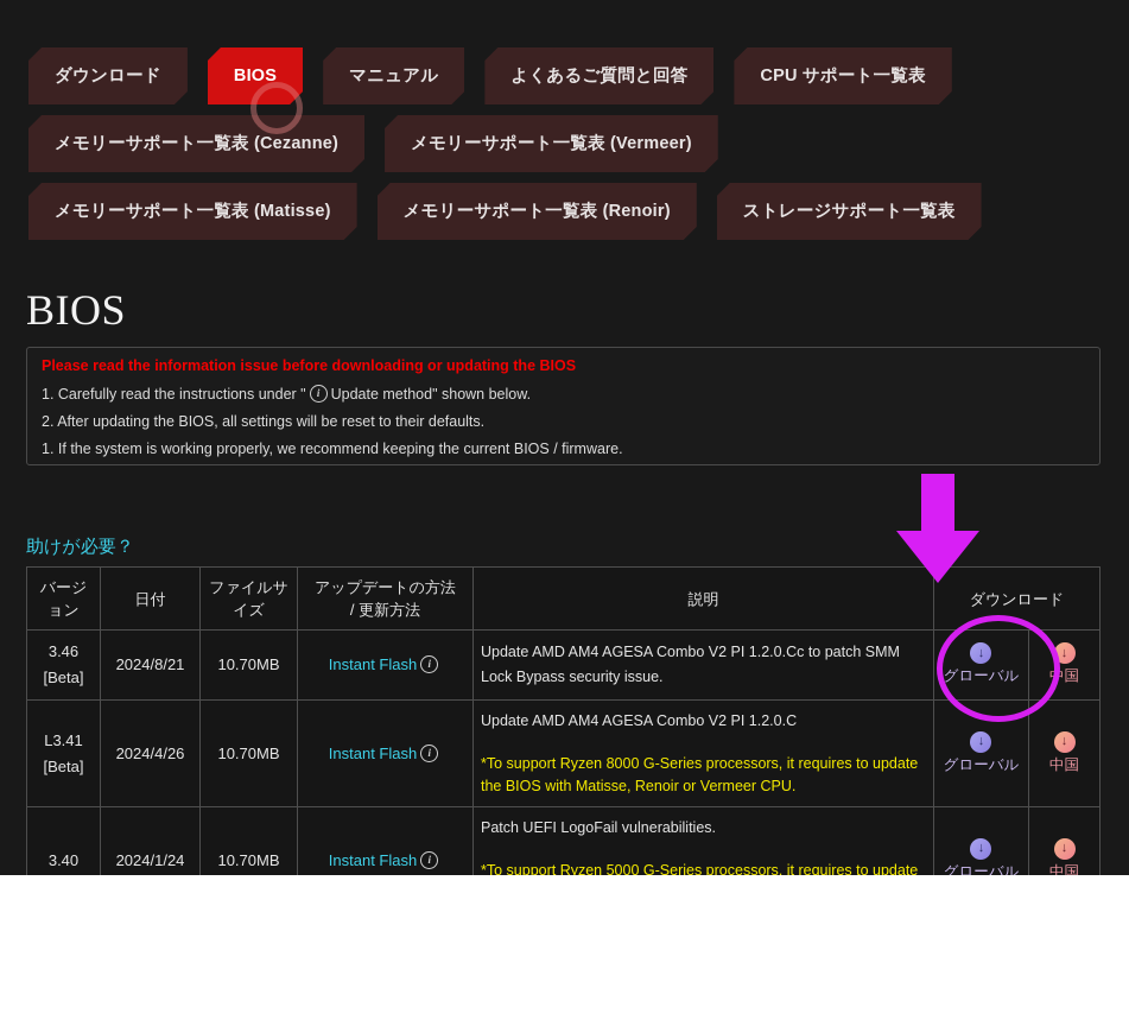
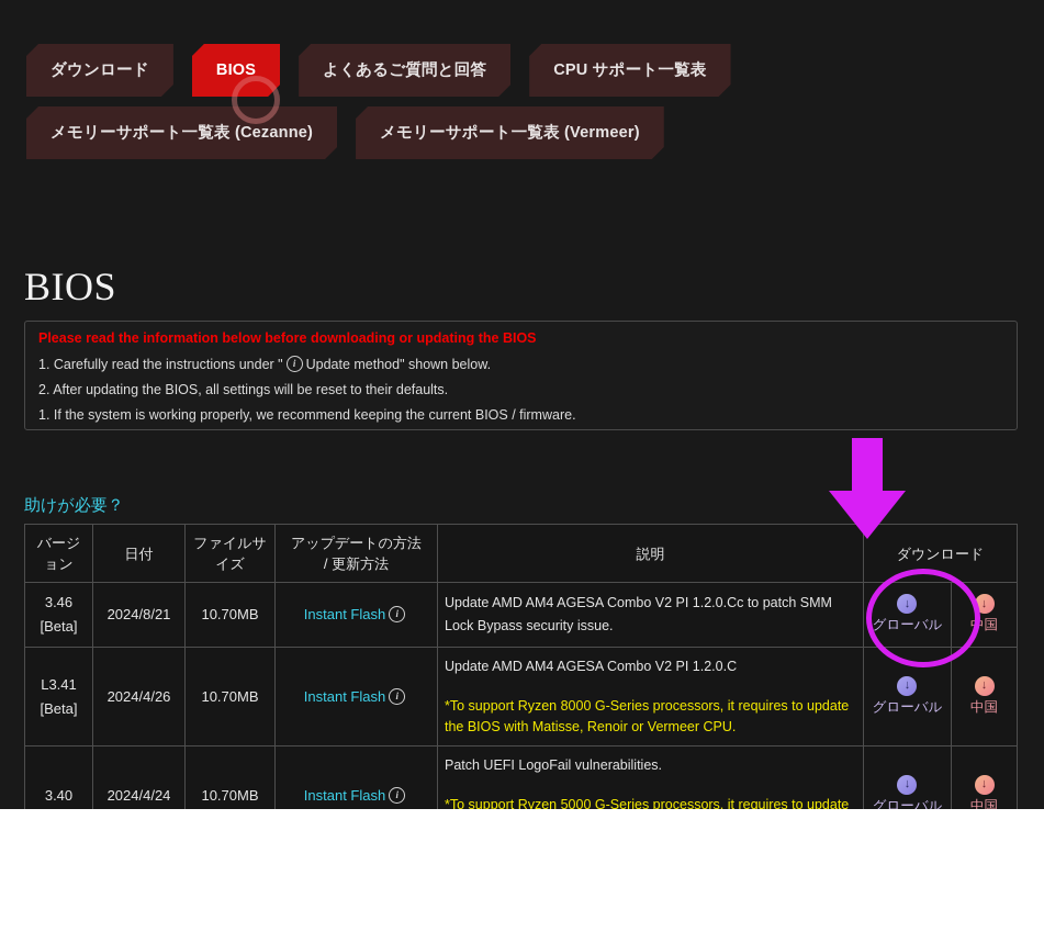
  ダウンロード
  BIOS
- マニュアル
  よくあるご質問と回答
  CPU サポート一覧表
  メモリーサポート一覧表 (Cezanne)
  メモリーサポート一覧表 (Vermeer)
- メモリーサポート一覧表 (Matisse)
- メモリーサポート一覧表 (Renoir)
- ストレージサポート一覧表
  BIOS
- Please read the information issue before downloading or updating the BIOS
+ Please read the information below before downloading or updating the BIOS
  1. Carefully read the instructions under "
  i
  Update method" shown below.
  2. After updating the BIOS, all settings will be reset to their defaults.
  1. If the system is working properly, we recommend keeping the current BIOS / firmware.
  助けが必要？
  バージョン	日付	ファイルサイズ	アップデートの方法 / 更新方法	説明	ダウンロード
  3.46 [Beta]	2024/8/21	10.70MB	Instant Flash i	Update AMD AM4 AGESA Combo V2 PI 1.2.0.Cc to patch SMM Lock Bypass security issue.	↓ グローバル	↓ 中国
  L3.41 [Beta]	2024/4/26	10.70MB	Instant Flash i	Update AMD AM4 AGESA Combo V2 PI 1.2.0.C *To support Ryzen 8000 G-Series processors, it requires to update the BIOS with Matisse, Renoir or Vermeer CPU.	↓ グローバル	↓ 中国
- 3.40	2024/1/24	10.70MB	Instant Flash i	Patch UEFI LogoFail vulnerabilities. *To support Ryzen 5000 G-Series processors, it requires to update	↓ グローバル	↓ 中国
+ 3.40	2024/4/24	10.70MB	Instant Flash i	Patch UEFI LogoFail vulnerabilities. *To support Ryzen 5000 G-Series processors, it requires to update	↓ グローバル	↓ 中国
